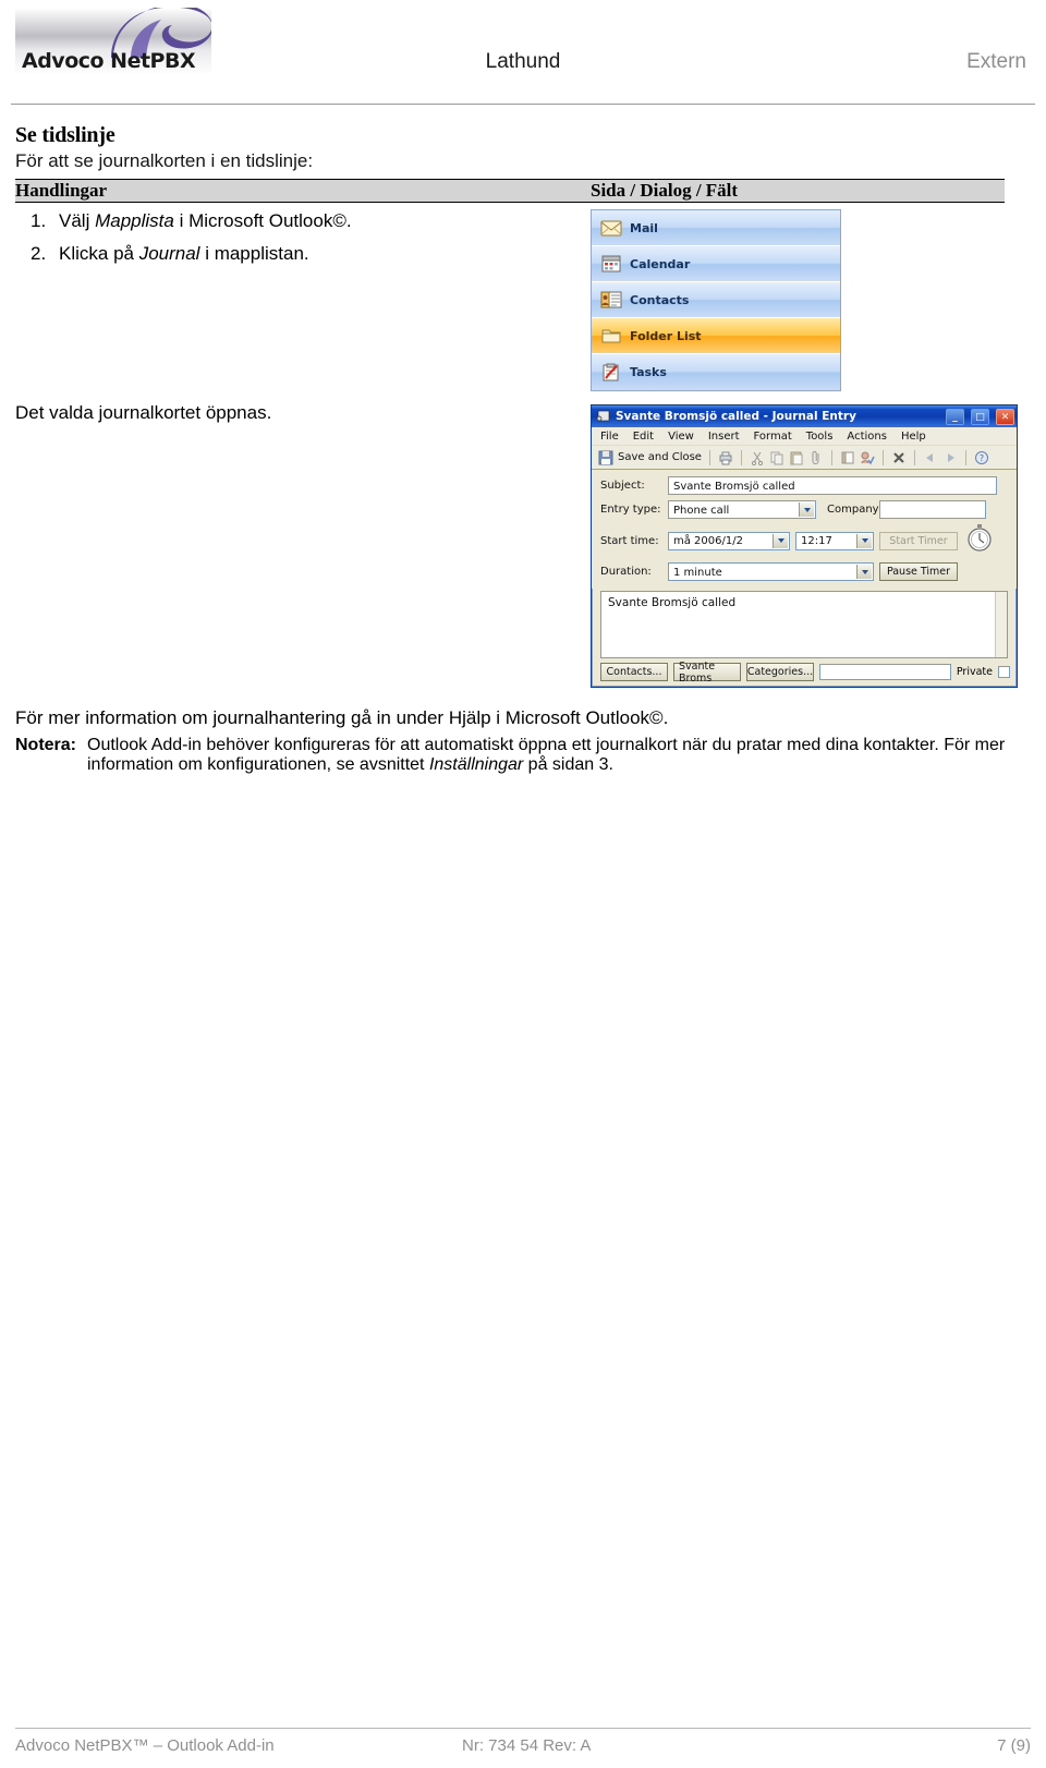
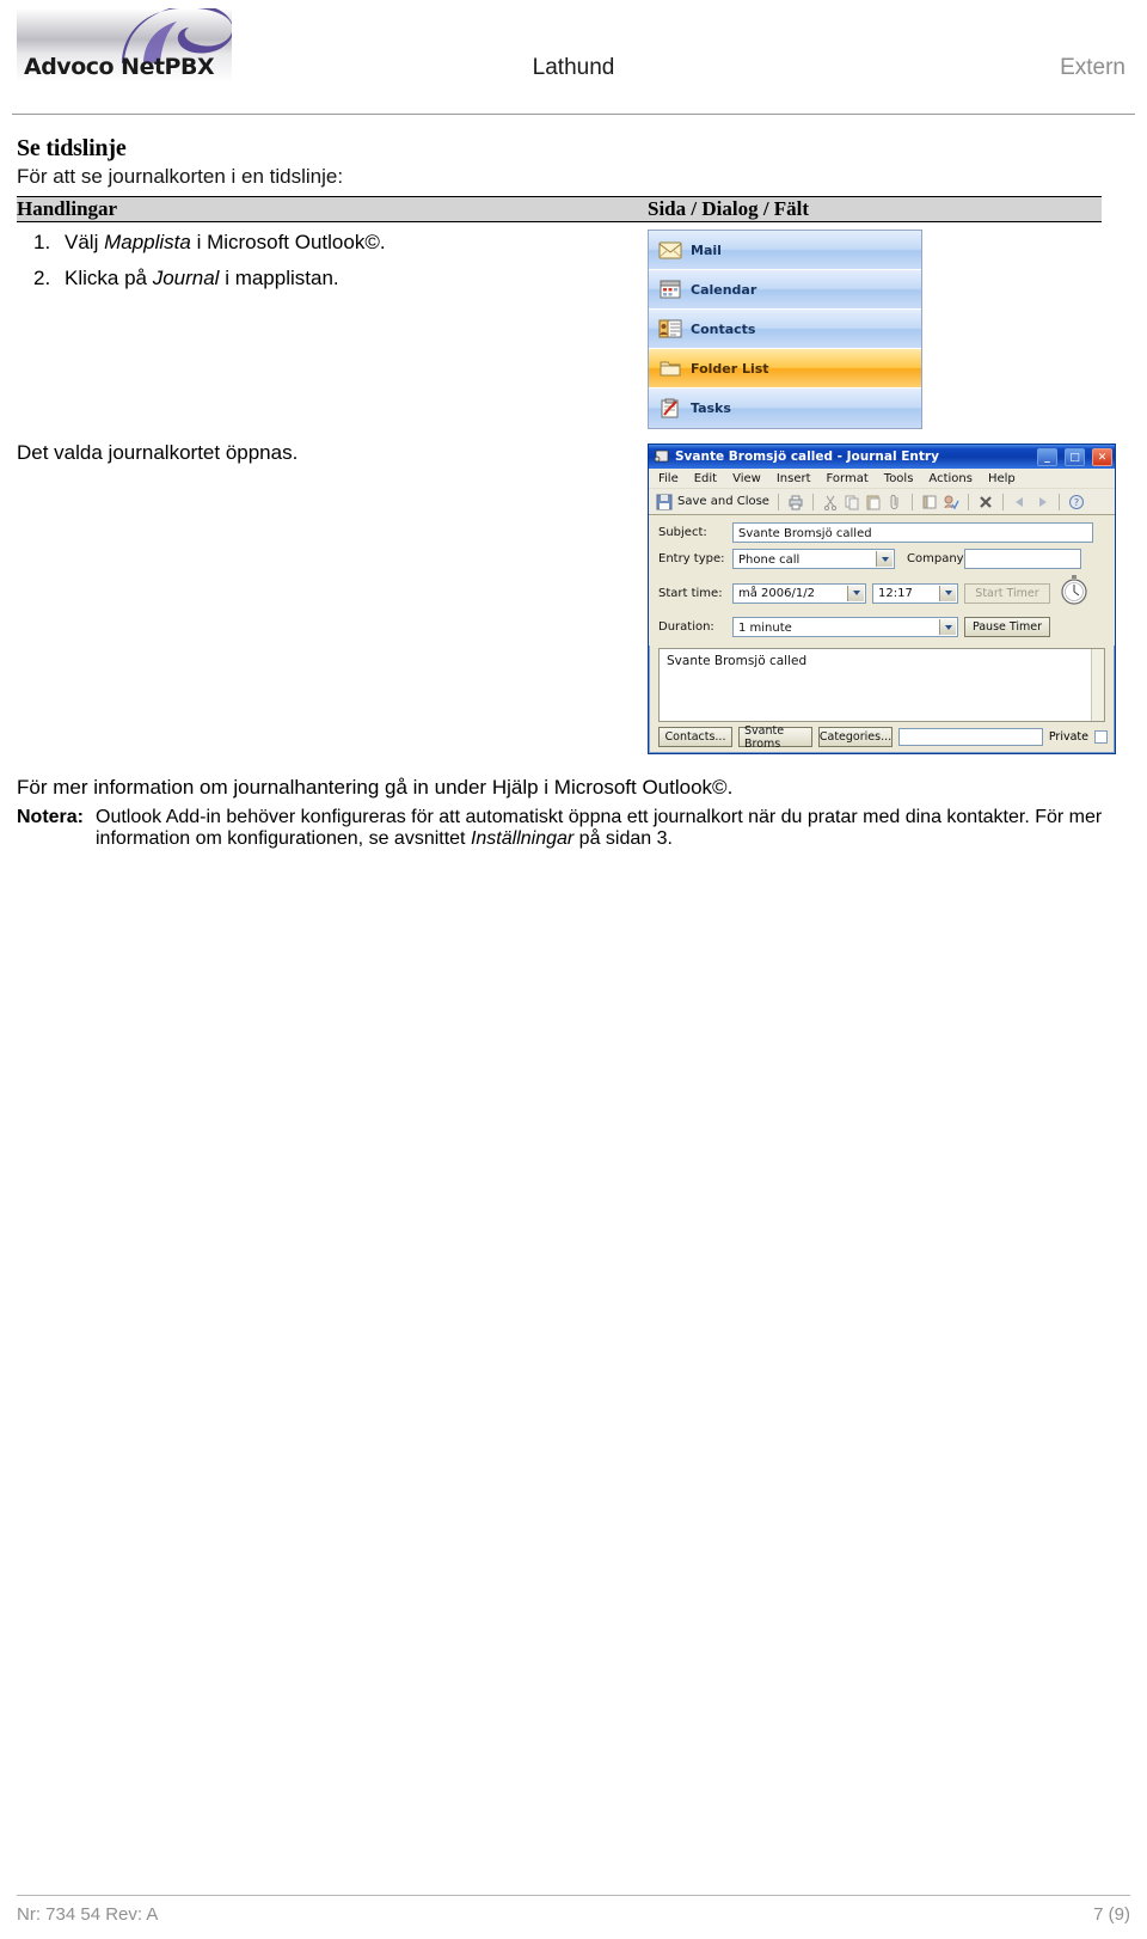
  Advoco NetPBX
  Lathund
  Extern
  Se tidslinje
  För att se journalkorten i en tidslinje:
  Handlingar	Sida / Dialog / Fält
  1. Välj Mapplista i Microsoft Outlook©. 2. Klicka på Journal i mapplistan.	Mail Calendar Contacts Folder List Tasks
  Det valda journalkortet öppnas.	Svante Bromsjö called - Journal Entry _ □ ✕ File Edit View Insert Format Tools Actions Help Save and Close ? Subject: Svante Bromsjö called Entry type: Phone call Company Start time: må 2006/1/2 12:17 Start Timer Duration: 1 minute Pause Timer Svante Bromsjö called Contacts... Svante Broms Categories... Private
  För mer information om journalhantering gå in under Hjälp i Microsoft Outlook©.
  Notera:
  Outlook Add-in behöver konfigureras för att automatiskt öppna ett journalkort när du pratar med dina kontakter. För mer information om konfigurationen, se avsnittet Inställningar på sidan 3.
- Advoco NetPBX™ – Outlook Add-in
  Nr: 734 54 Rev: A
  7 (9)
